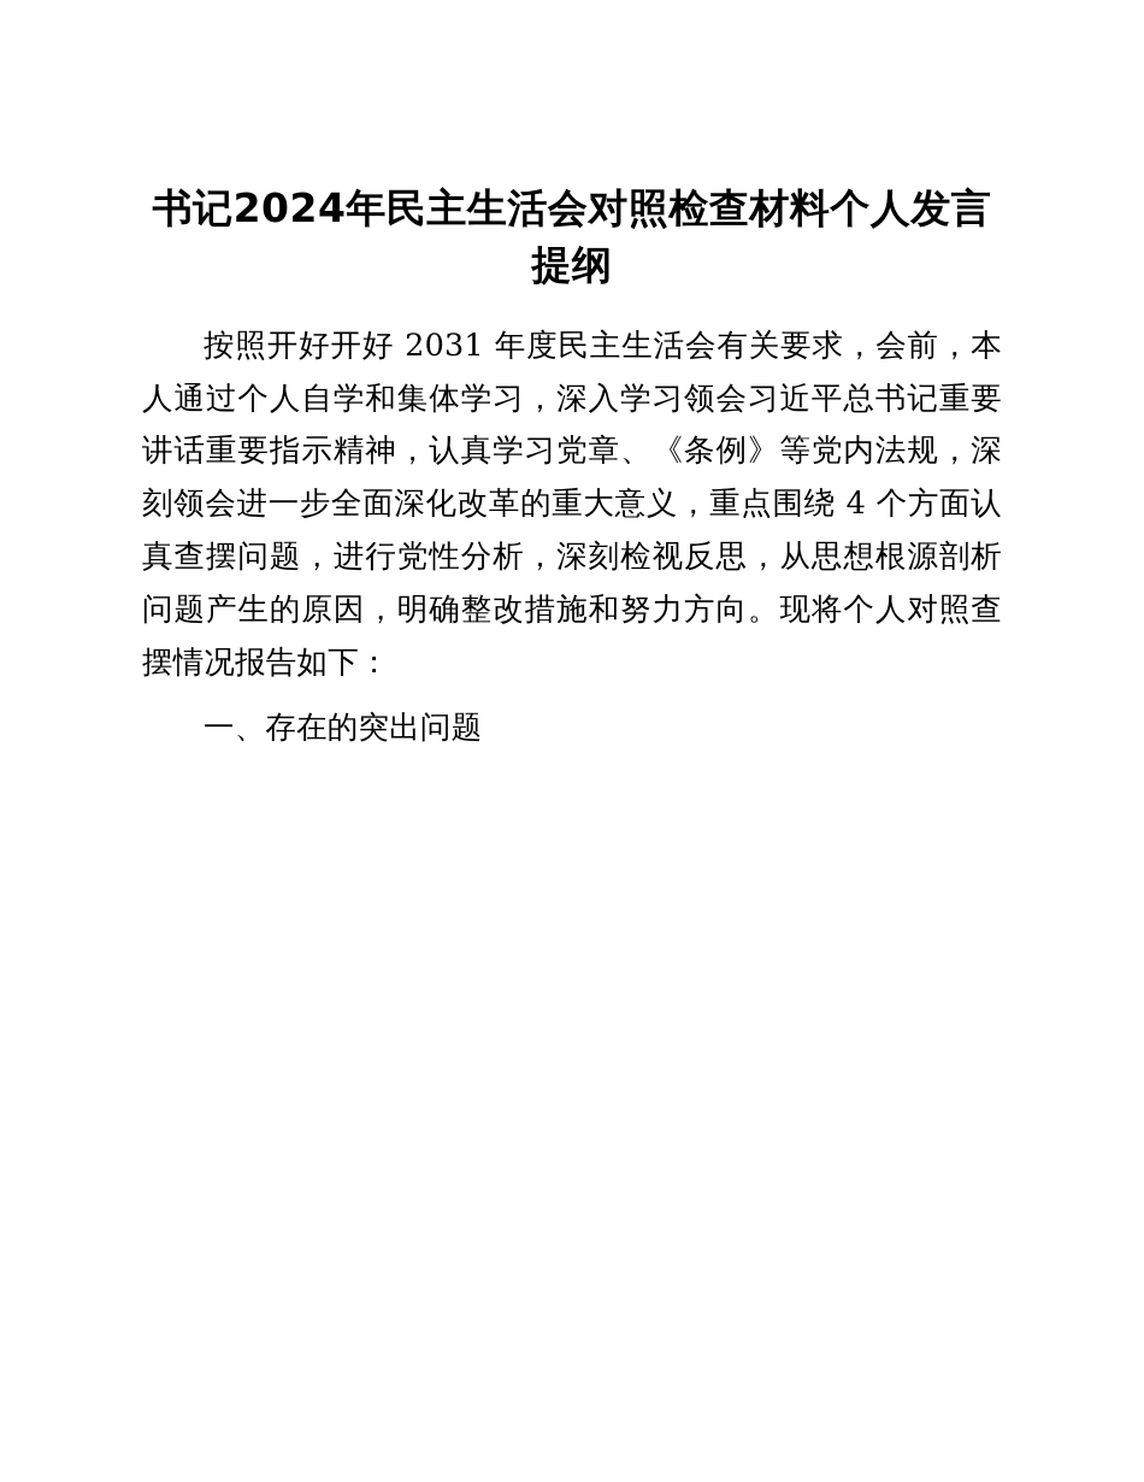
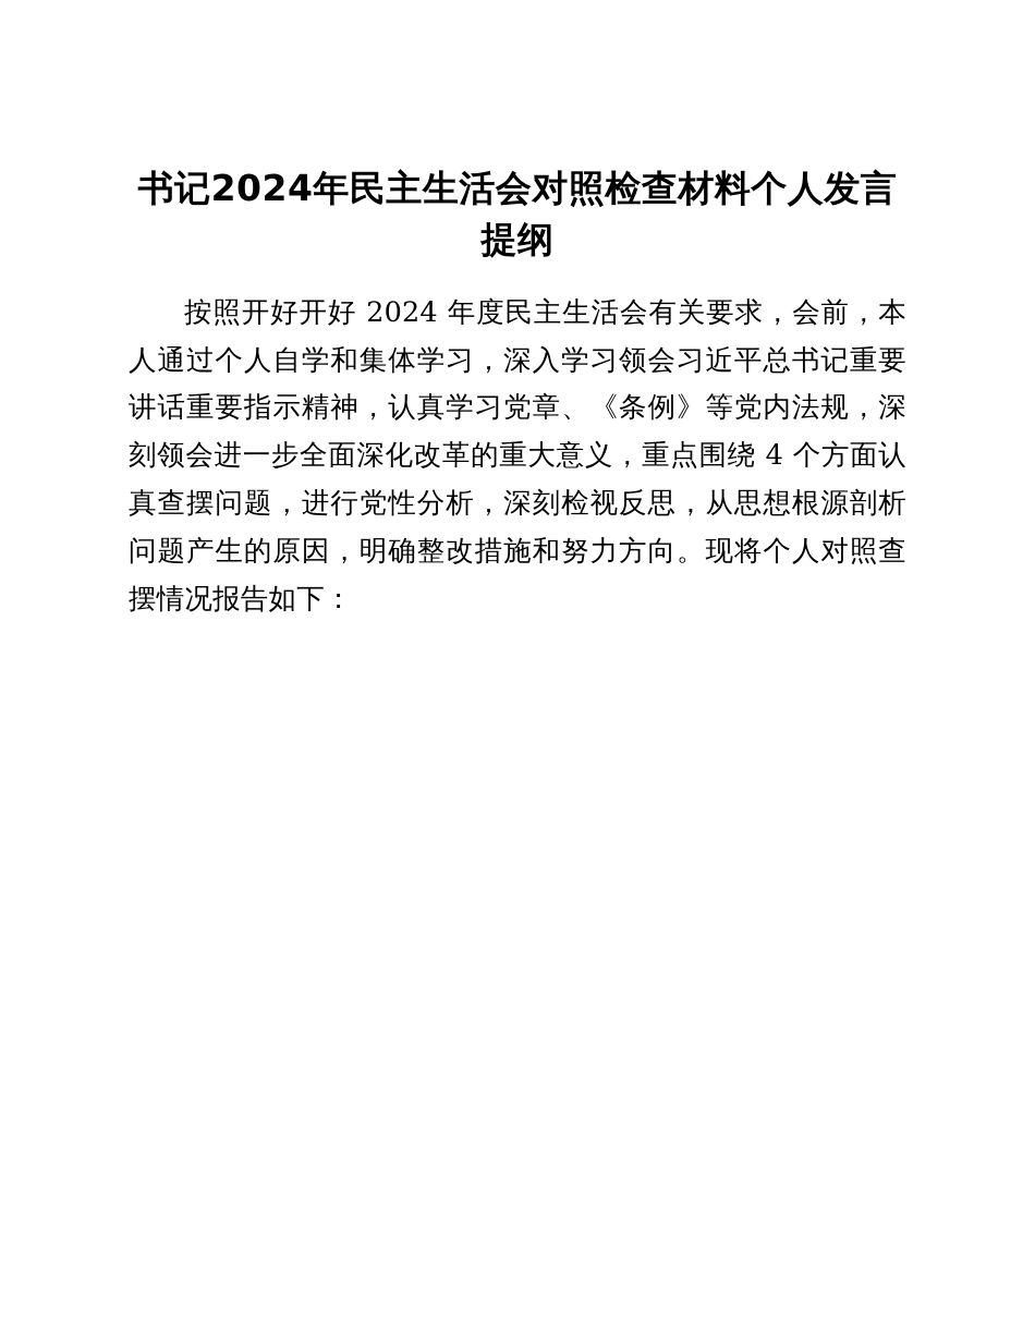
  书记2024年民主生活会对照检查材料个人发言提纲
- 按照开好开好 2031 年度民主生活会有关要求，会前，本人通过个人自学和集体学习，深入学习领会习近平总书记重要讲话重要指示精神，认真学习党章、《条例》等党内法规，深刻领会进一步全面深化改革的重大意义，重点围绕 4 个方面认真查摆问题，进行党性分析，深刻检视反思，从思想根源剖析问题产生的原因，明确整改措施和努力方向。现将个人对照查摆情况报告如下：
+ 按照开好开好 2024 年度民主生活会有关要求，会前，本人通过个人自学和集体学习，深入学习领会习近平总书记重要讲话重要指示精神，认真学习党章、《条例》等党内法规，深刻领会进一步全面深化改革的重大意义，重点围绕 4 个方面认真查摆问题，进行党性分析，深刻检视反思，从思想根源剖析问题产生的原因，明确整改措施和努力方向。现将个人对照查摆情况报告如下：
- 一、存在的突出问题
